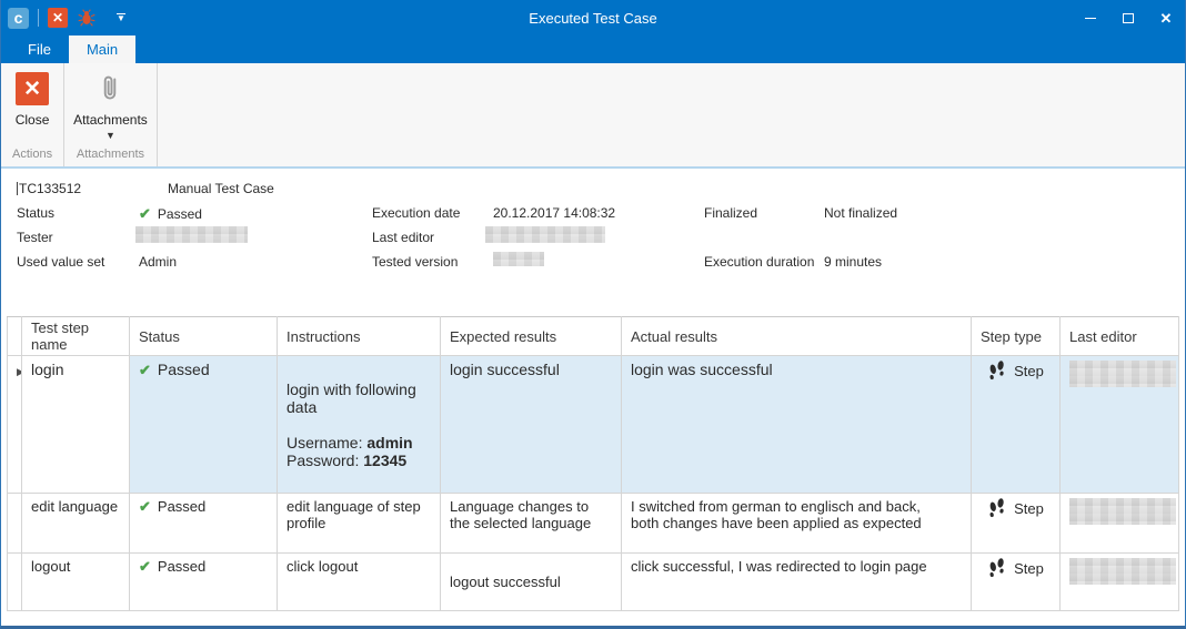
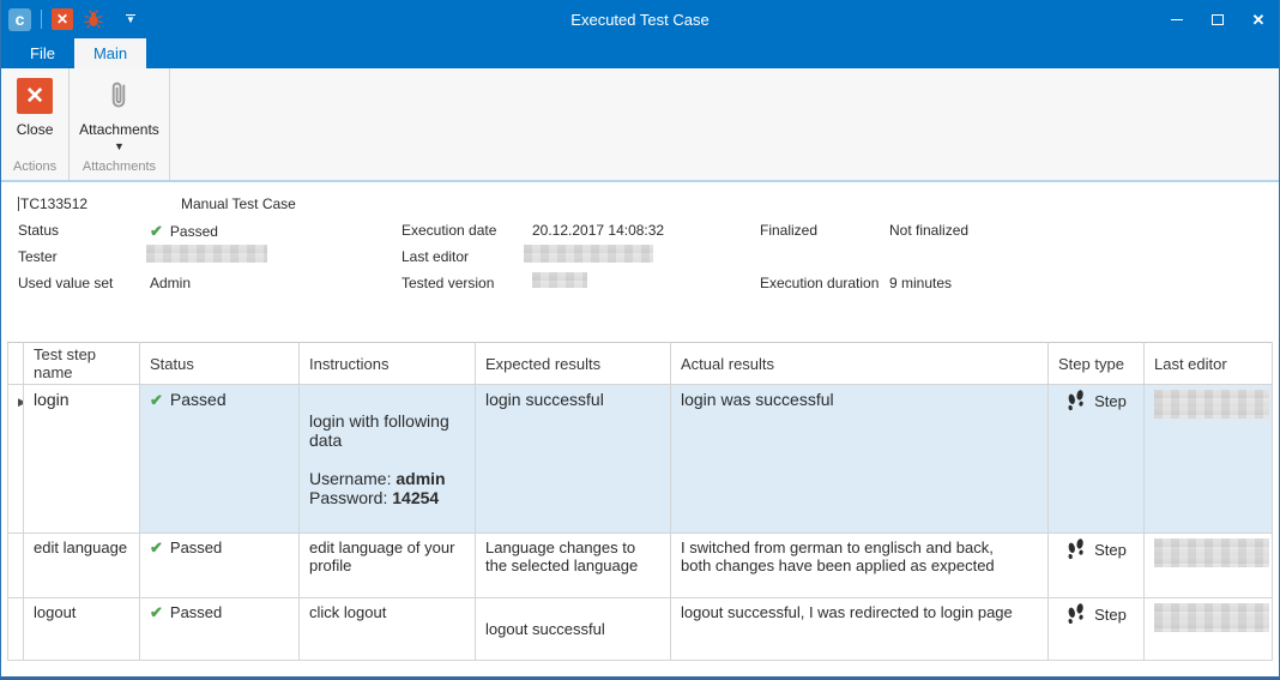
  c
  ✕
  ▼
  Executed Test Case
  ✕
  File
  Main
  ✕
  Close
  Actions
  Attachments
  ▼
  Attachments
  TC133512
  Manual Test Case
  Status
  ✔ Passed
  Tester
  Used value set
  Admin
  Execution date
  20.12.2017 14:08:32
  Last editor
  Tested version
  Finalized
  Not finalized
  Execution duration
  9 minutes
  	Test step name	Status	Instructions	Expected results	Actual results	Step type	Last editor
- ▶	login	✔ Passed	login with following data Username: admin Password: 12345	login successful	login was successful	Step
+ ▶	login	✔ Passed	login with following data Username: admin Password: 14254	login successful	login was successful	Step
- 	edit language	✔ Passed	edit language of step profile	Language changes to the selected language	I switched from german to englisch and back, both changes have been applied as expected	Step
+ 	edit language	✔ Passed	edit language of your profile	Language changes to the selected language	I switched from german to englisch and back, both changes have been applied as expected	Step
- 	logout	✔ Passed	click logout	logout successful	click successful, I was redirected to login page	Step
+ 	logout	✔ Passed	click logout	logout successful	logout successful, I was redirected to login page	Step
